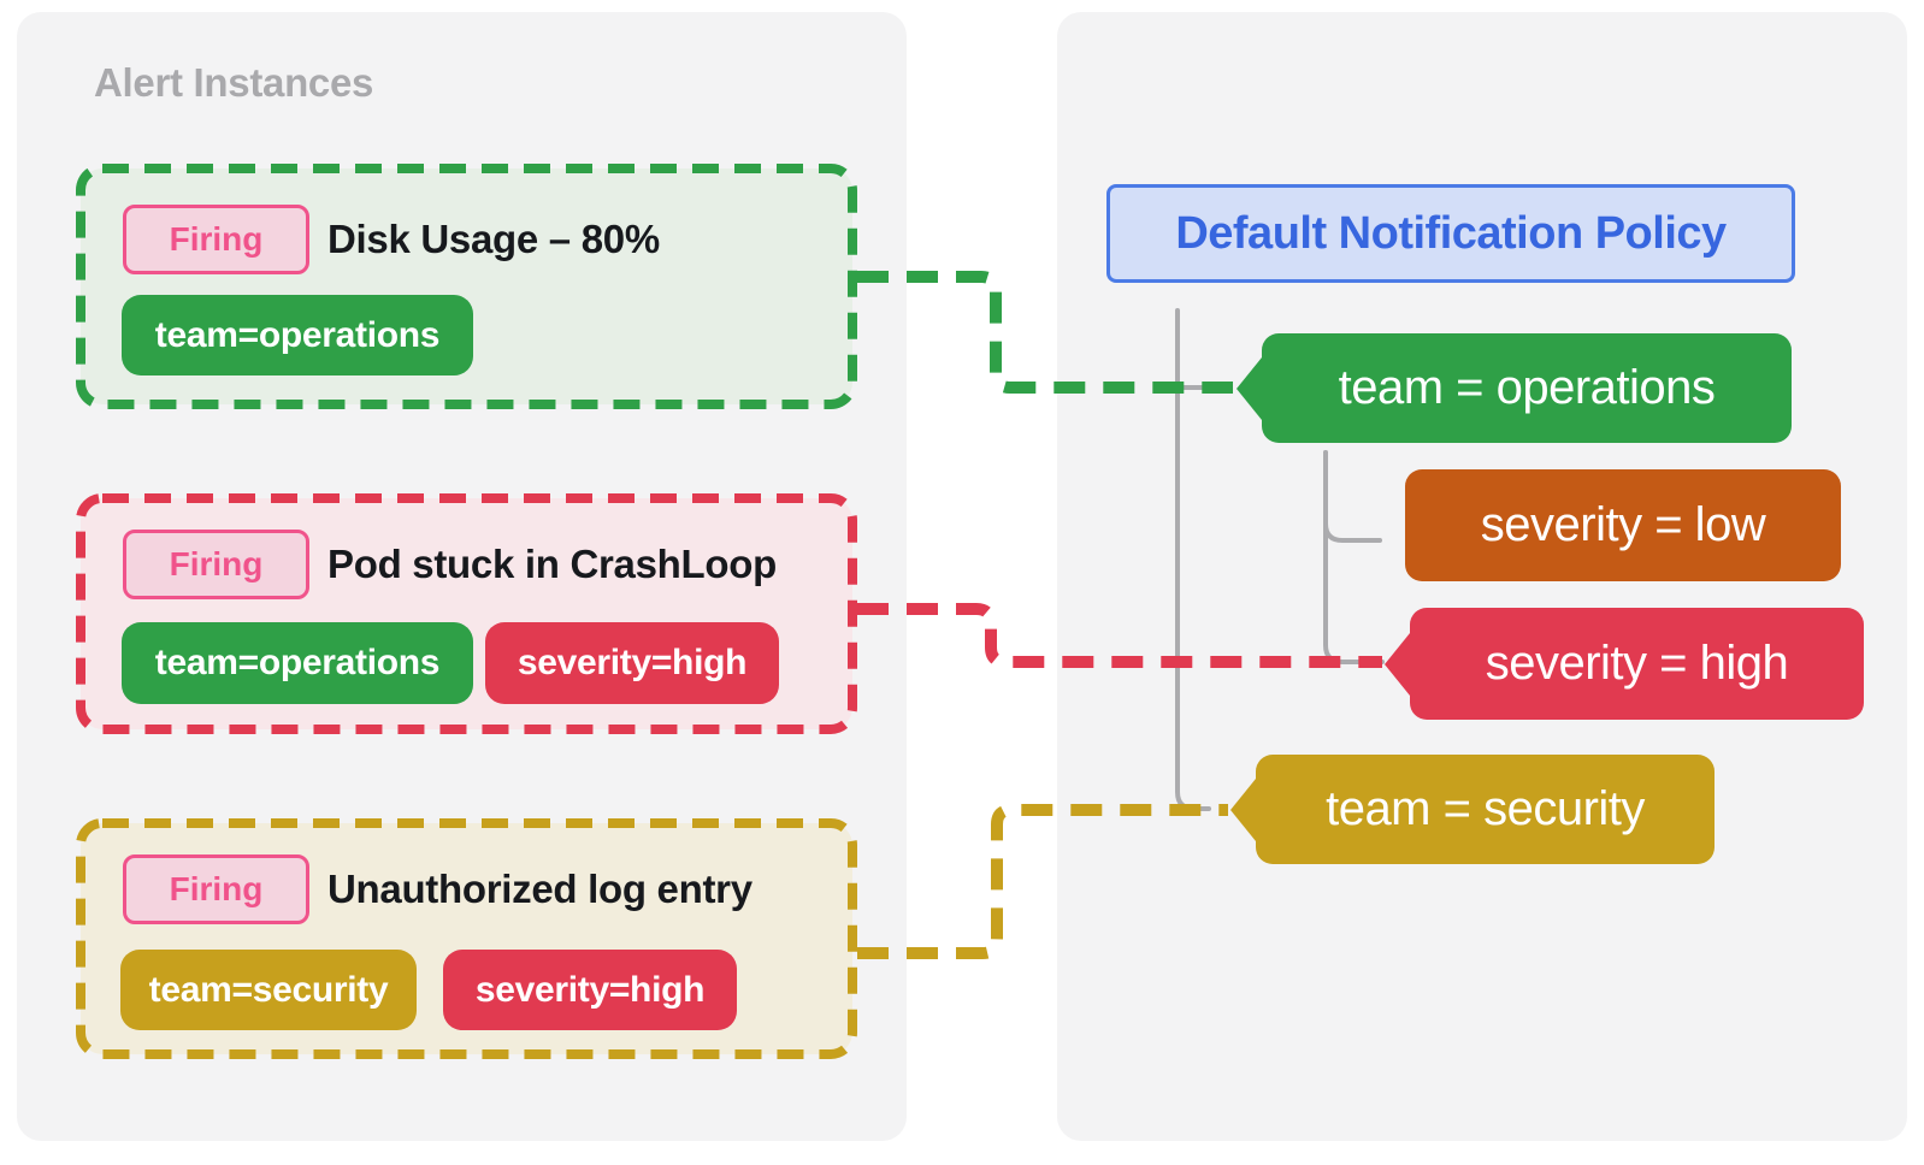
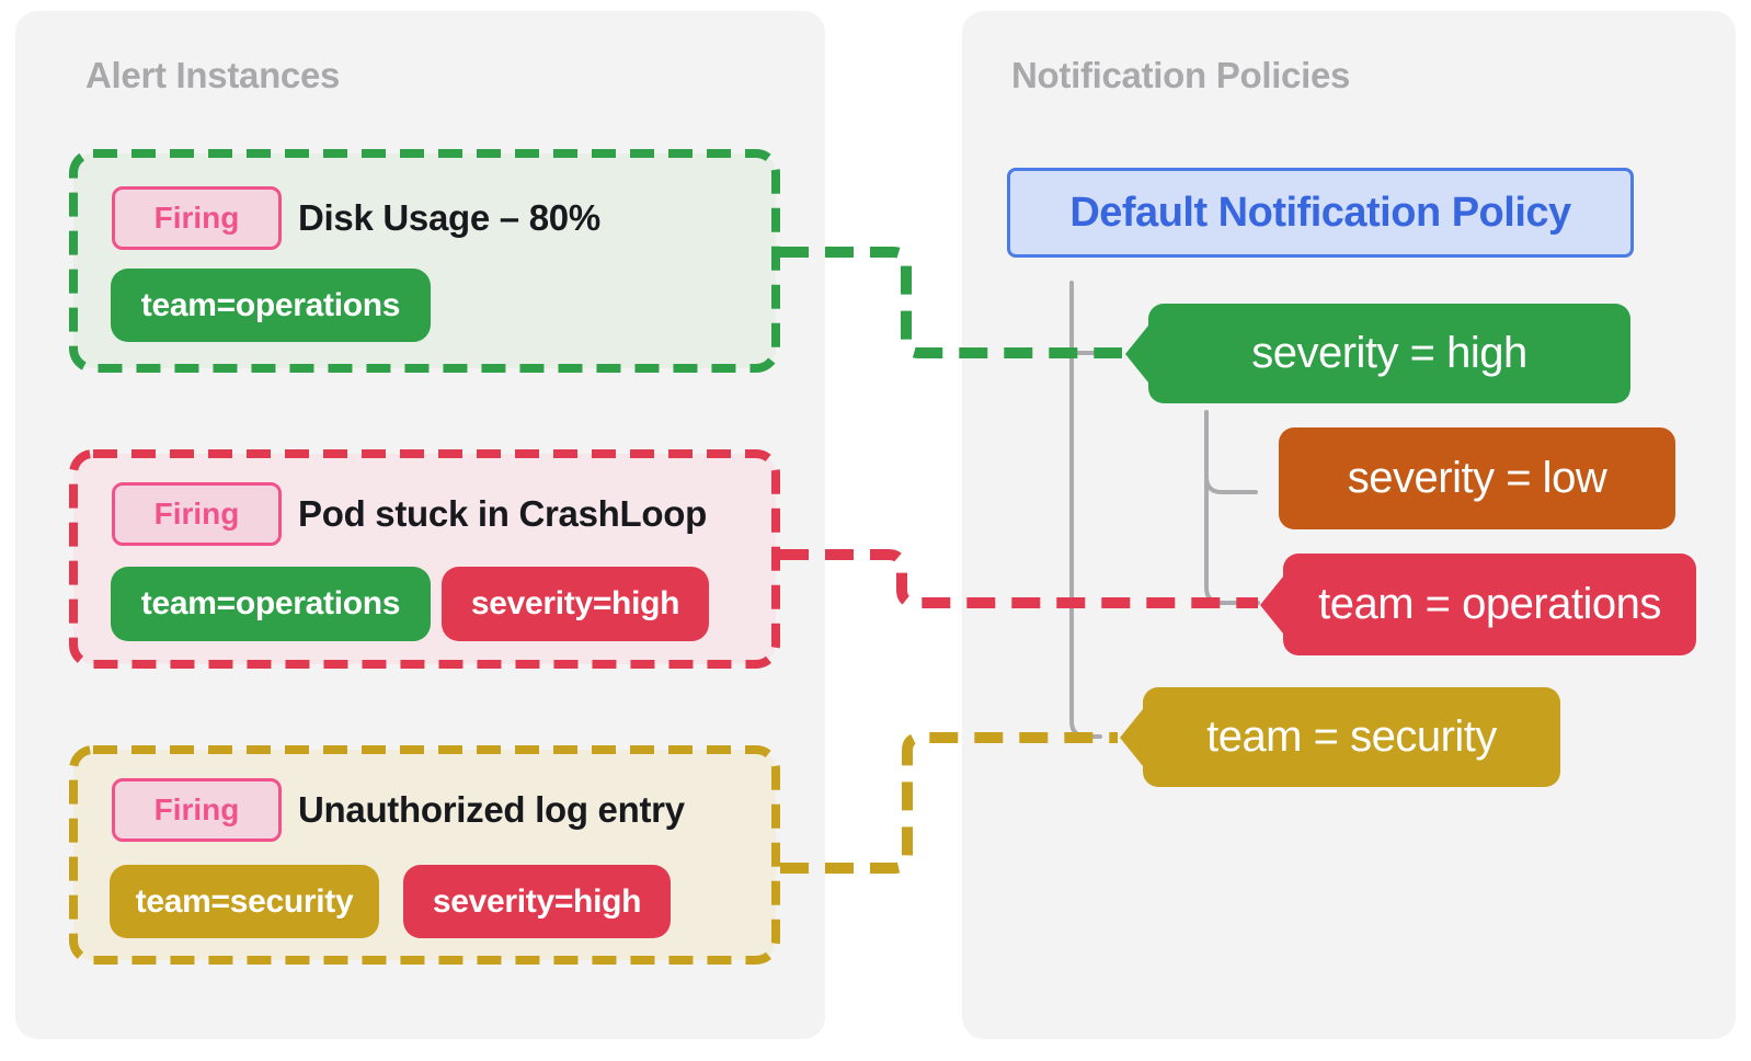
  Alert Instances
+ Notification Policies
  Firing
  Disk Usage – 80%
  team=operations
  Firing
  Pod stuck in CrashLoop
  team=operations
  severity=high
  Firing
  Unauthorized log entry
  team=security
  severity=high
  Default Notification Policy
- team = operations
+ severity = high
  severity = low
- severity = high
+ team = operations
  team = security
